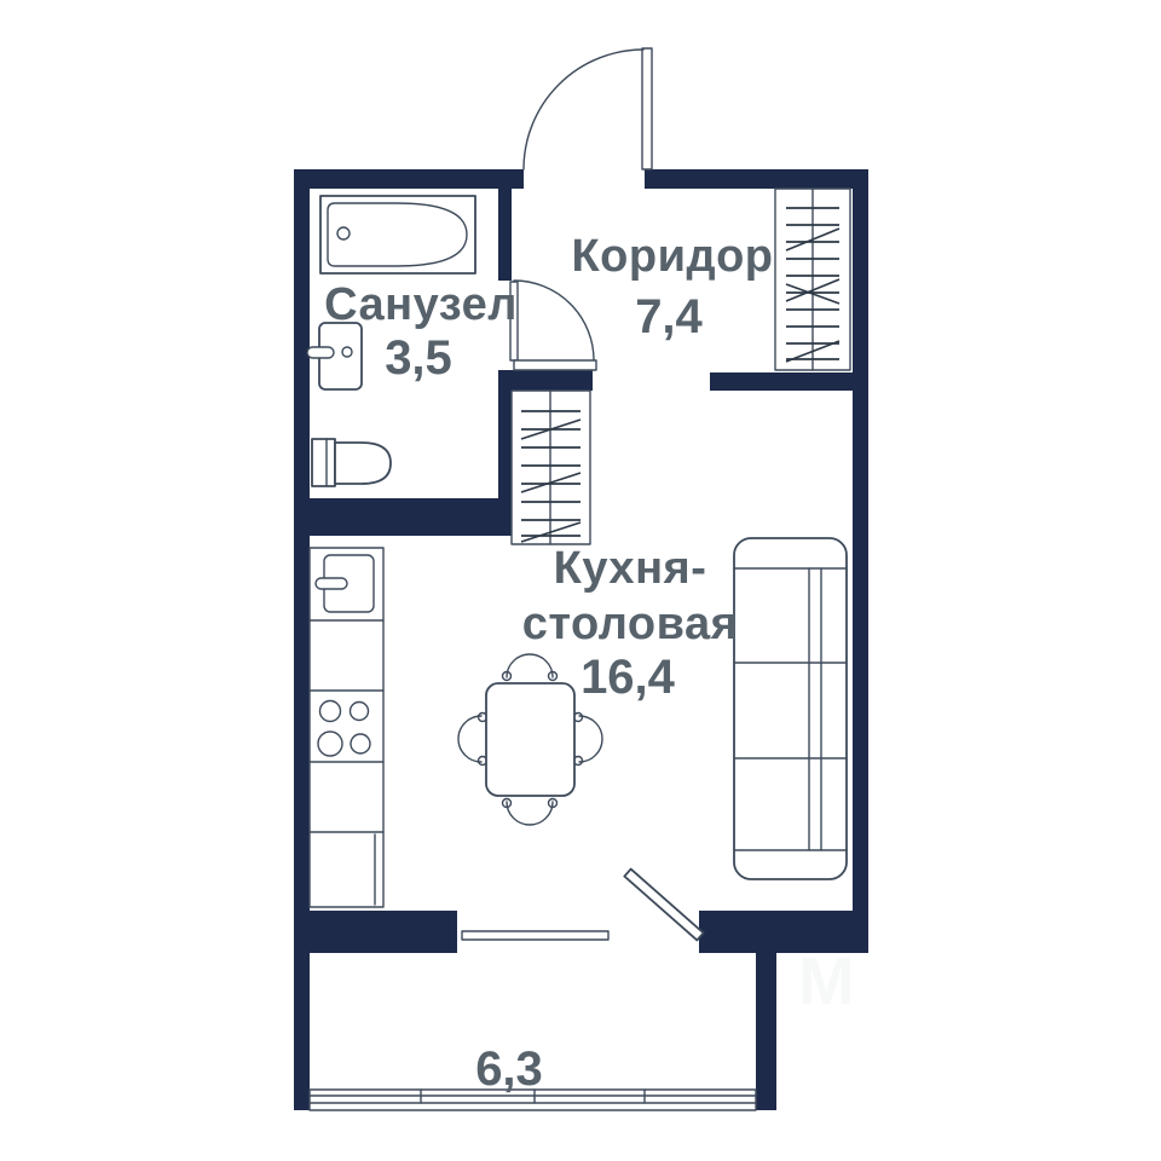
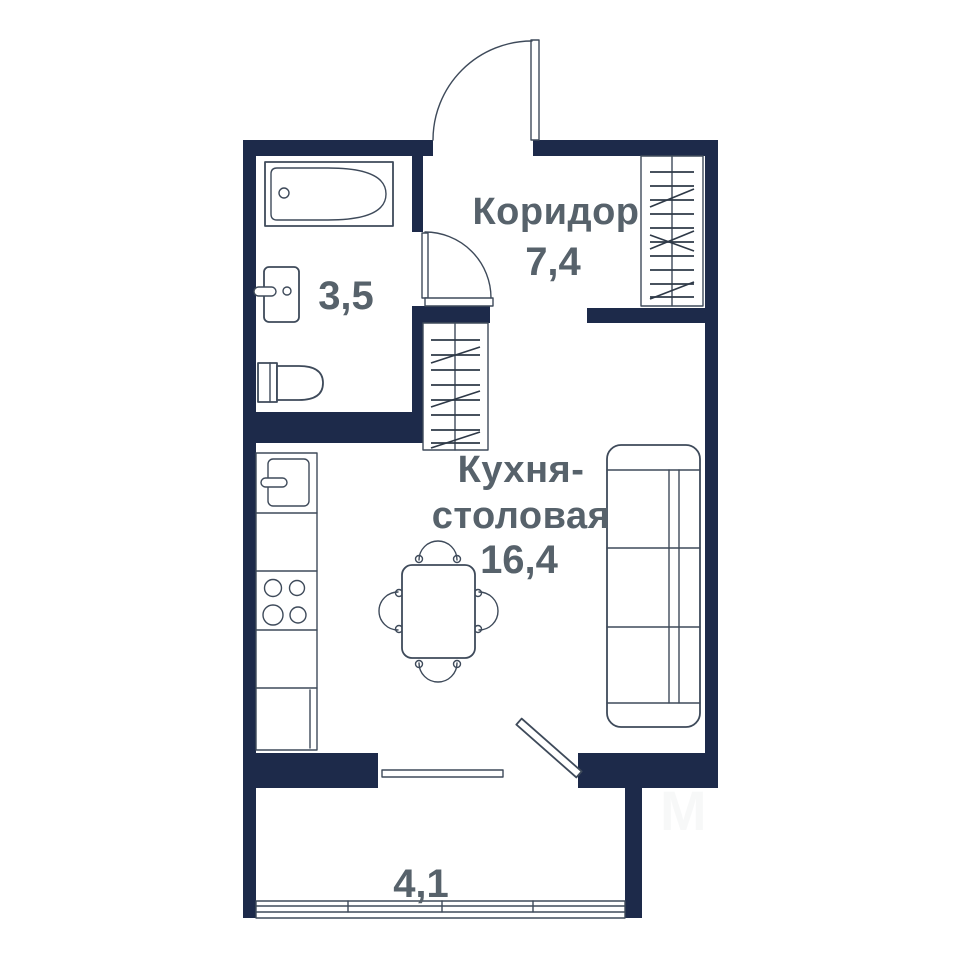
- Санузел
  3,5
  Коридор
  7,4
  Кухня-
  столовая
  16,4
- 6,3
+ 4,1
  M
